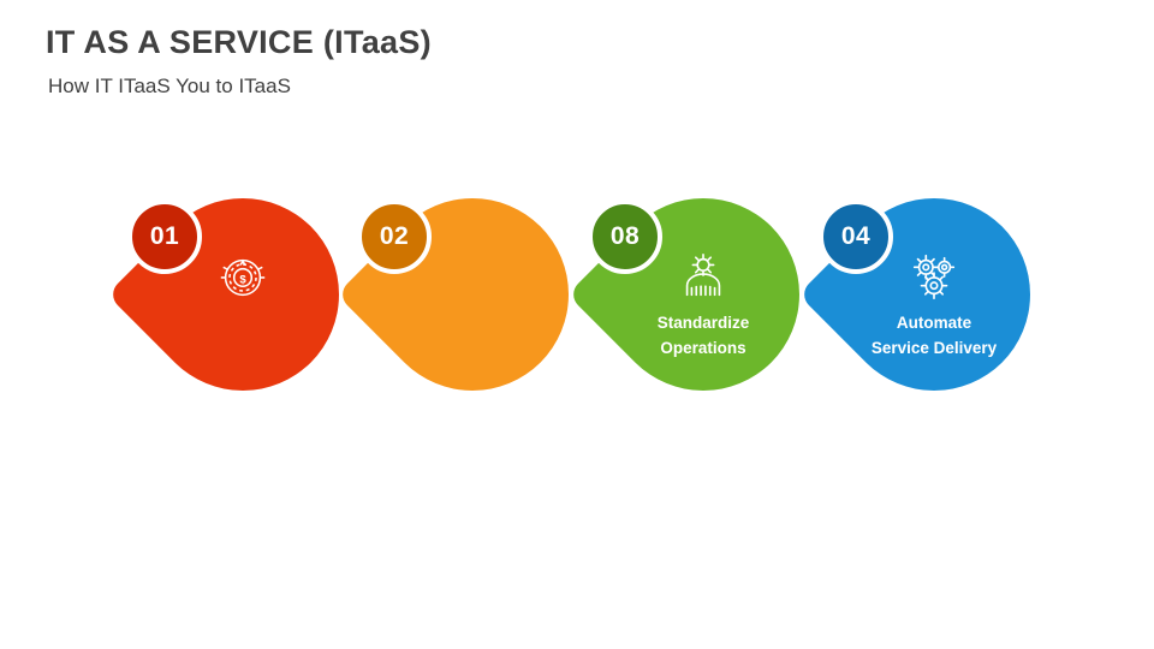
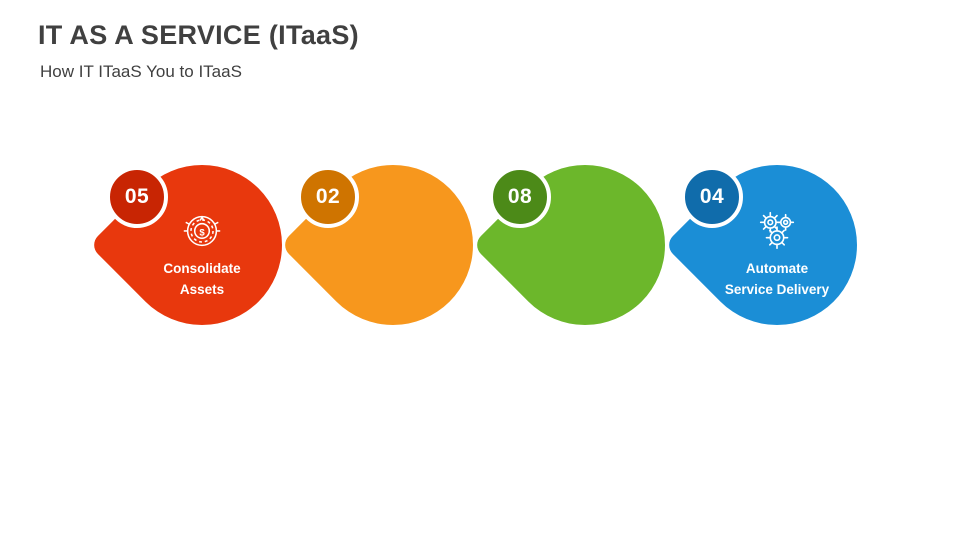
  IT AS A SERVICE (ITaaS)
  How IT ITaaS You to ITaaS
  $
+ Consolidate
+ Assets
- 01
+ 05
  02
- Standardize
- Operations
  08
  Automate
  Service Delivery
  04
